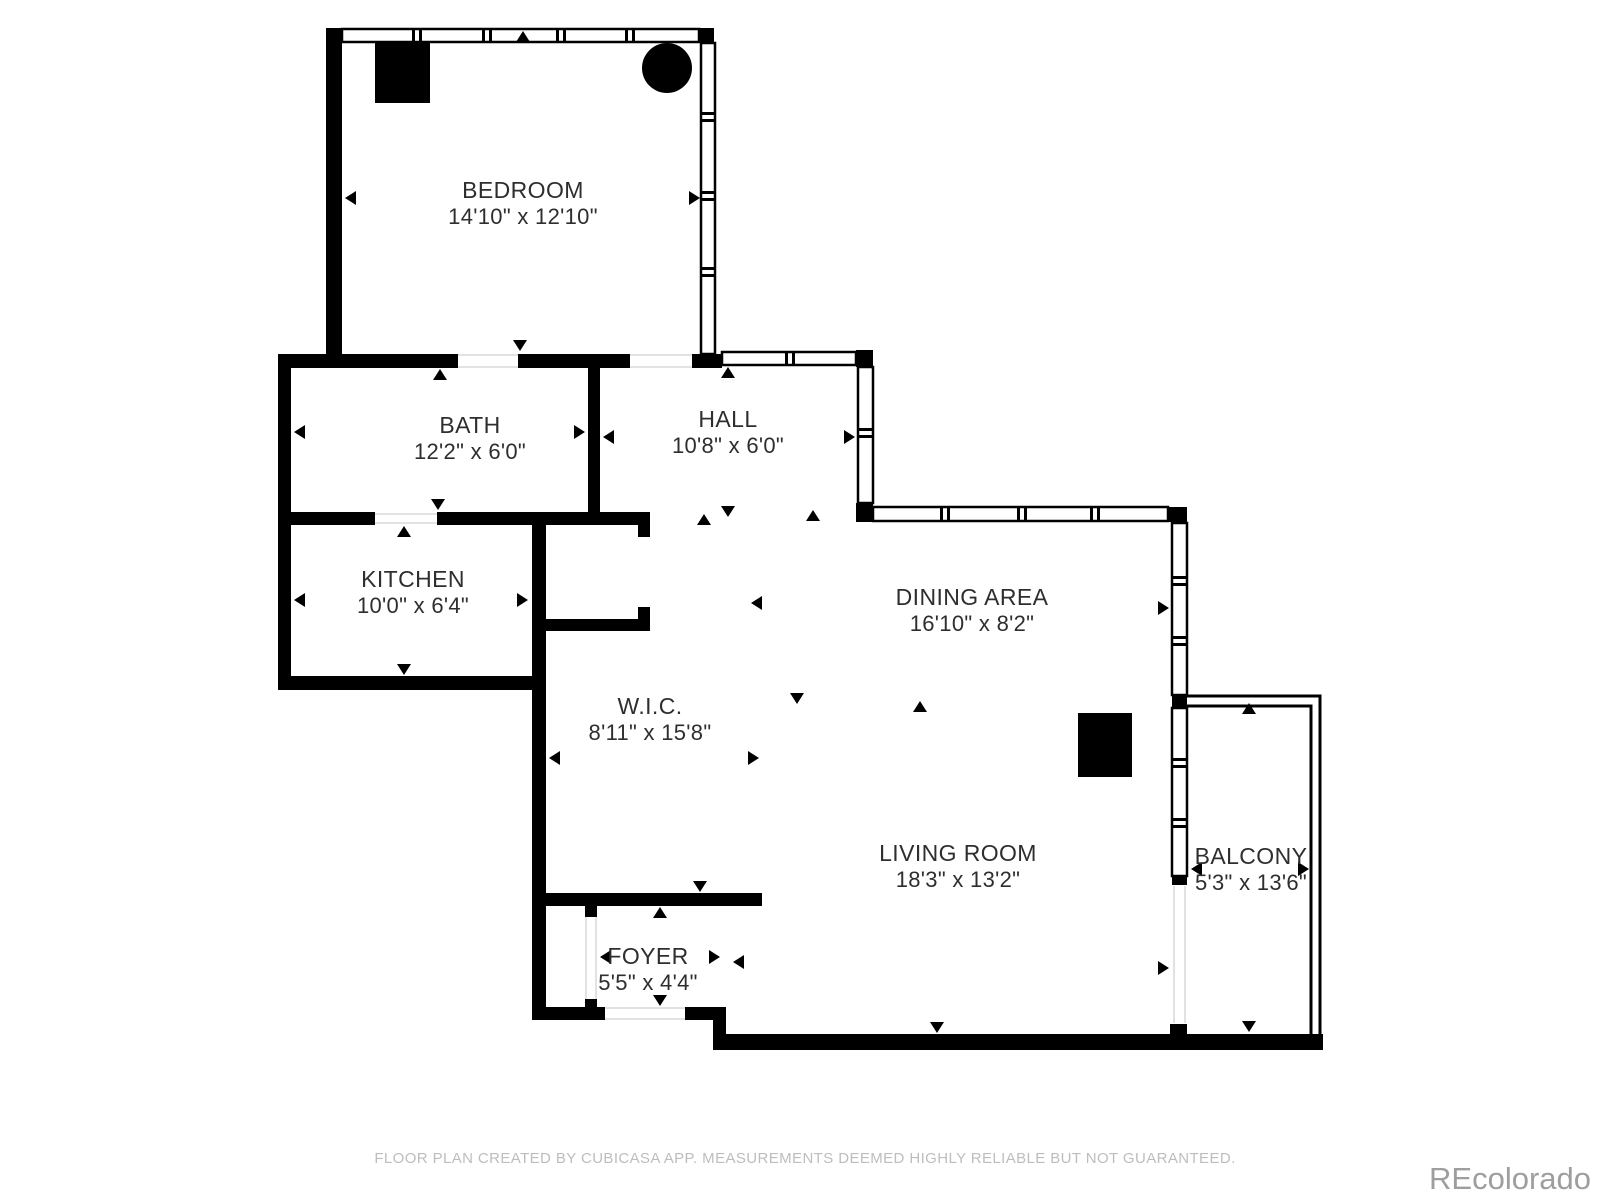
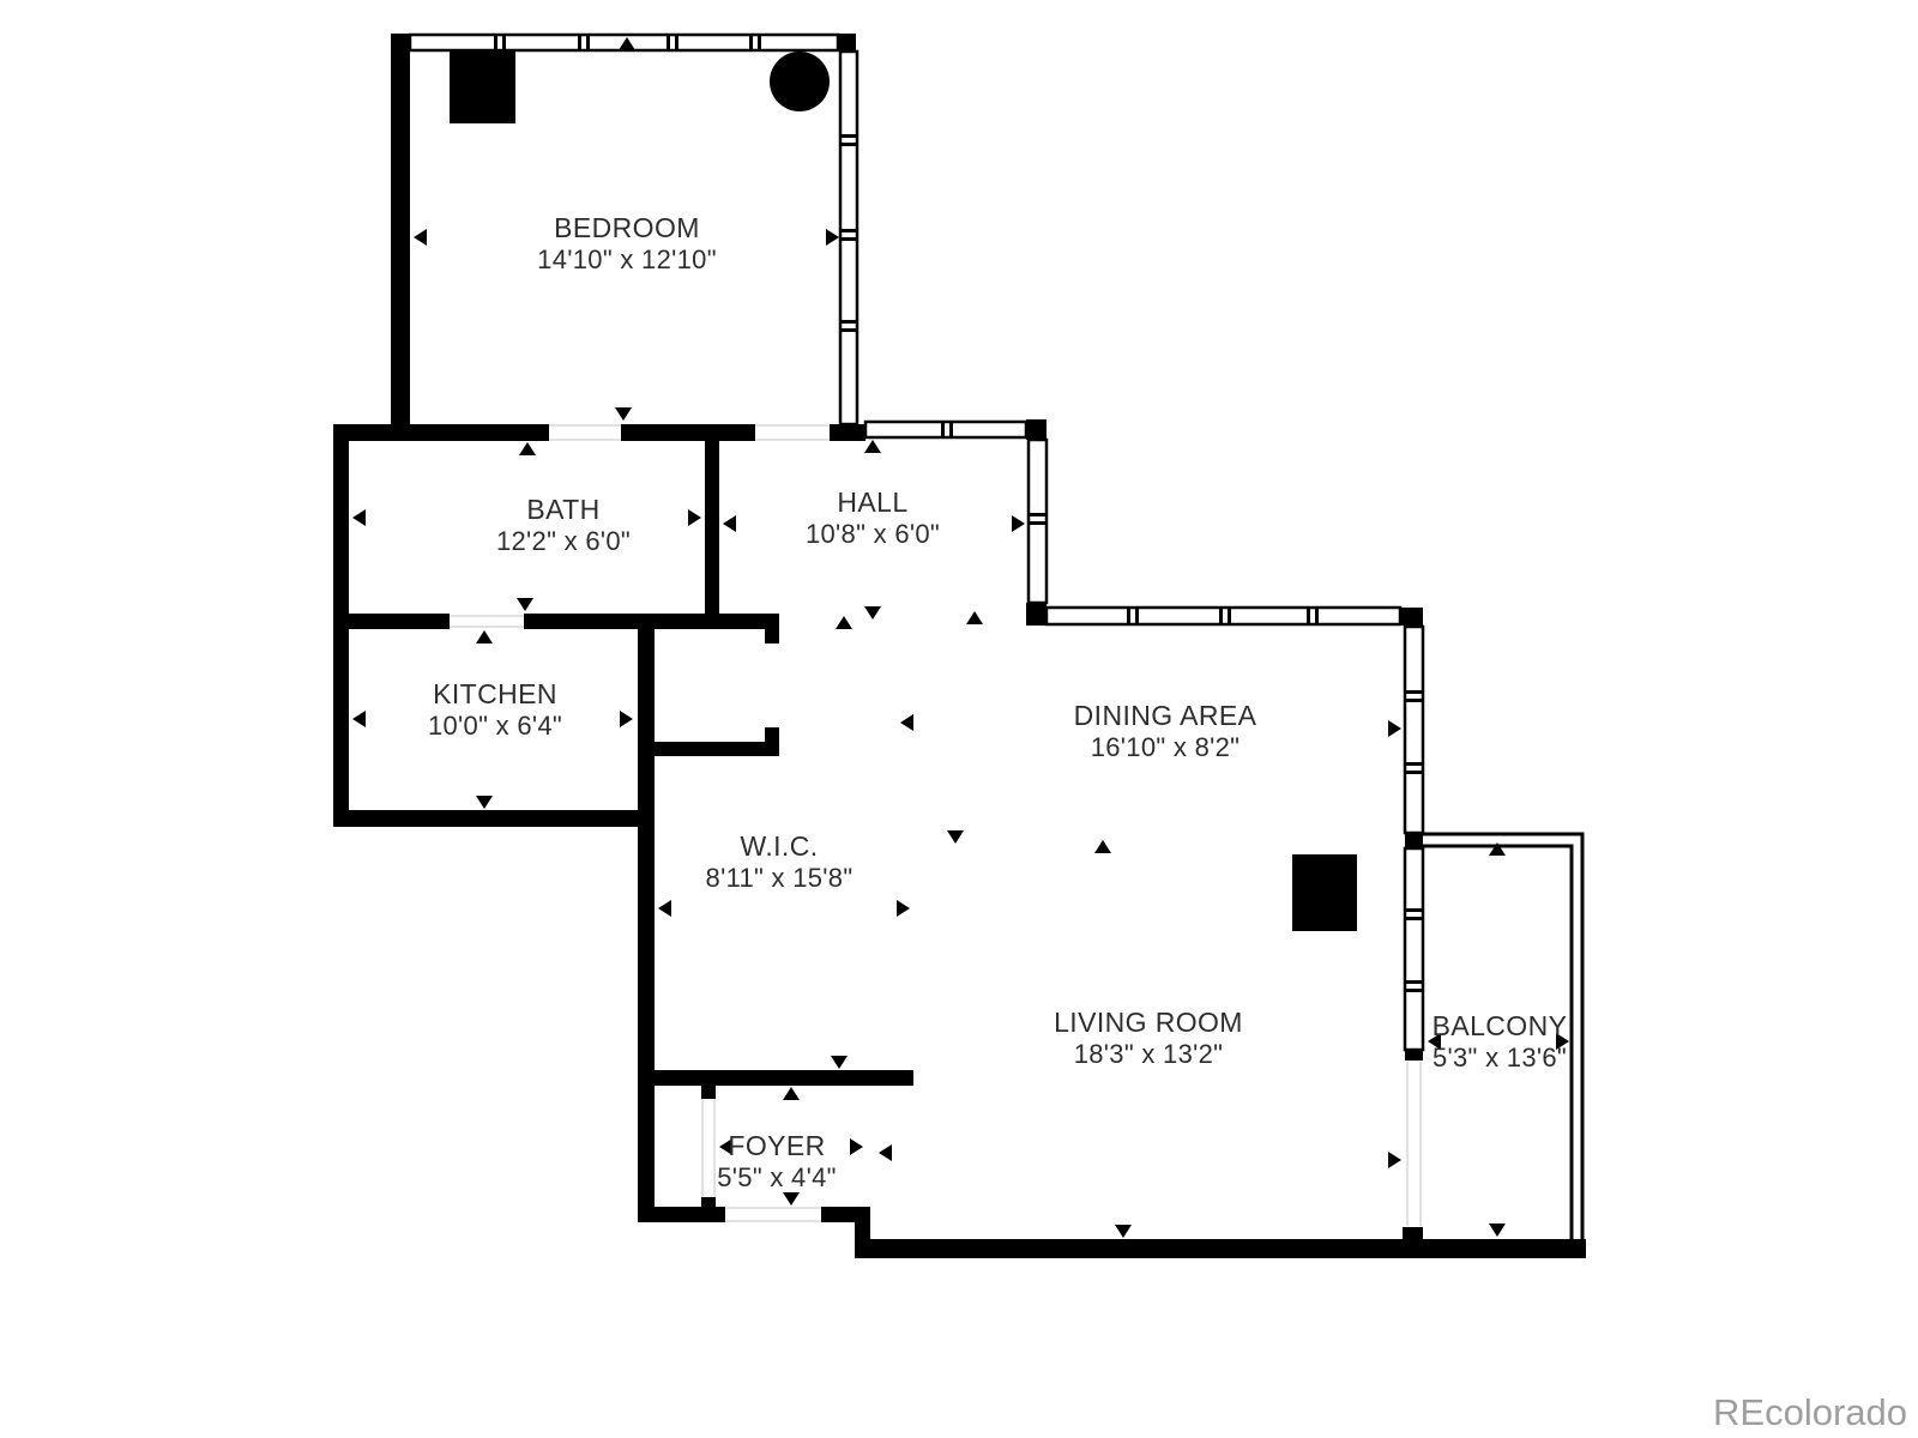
  BEDROOM
  14'10" x 12'10"
  BATH
  12'2" x 6'0"
  KITCHEN
  10'0" x 6'4"
  HALL
  10'8" x 6'0"
  DINING AREA
  16'10" x 8'2"
  W.I.C.
  8'11" x 15'8"
  LIVING ROOM
  18'3" x 13'2"
  FOYER
  5'5" x 4'4"
  BALCONY
  5'3" x 13'6"
- FLOOR PLAN CREATED BY CUBICASA APP. MEASUREMENTS DEEMED HIGHLY RELIABLE BUT NOT GUARANTEED.
  REcolorado
